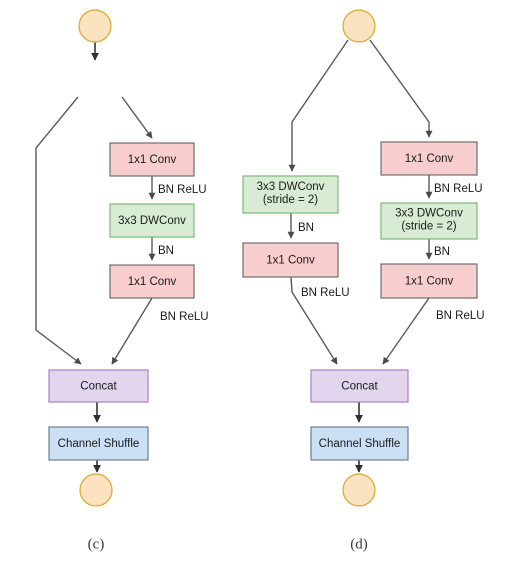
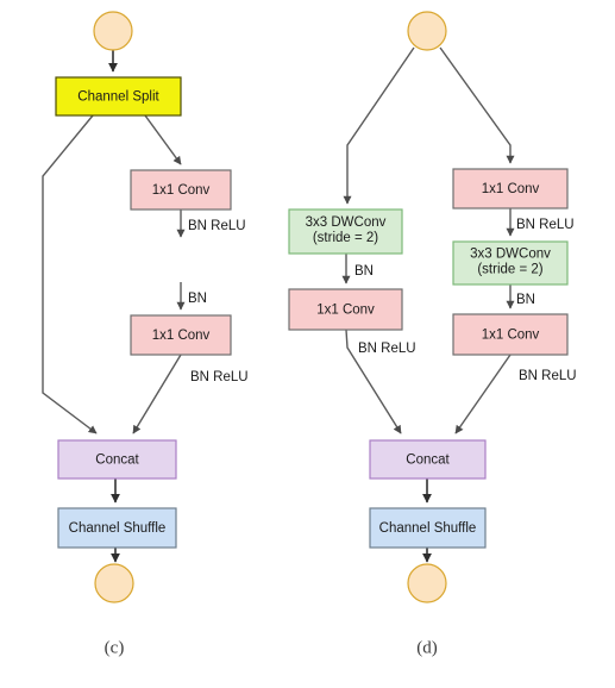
+ Channel Split
  1x1 Conv
- 3x3 DWConv
  1x1 Conv
  Concat
  Channel Shuffle
  BN ReLU
  BN
  BN ReLU
  3x3 DWConv (stride = 2)
  1x1 Conv
  1x1 Conv
  3x3 DWConv (stride = 2)
  1x1 Conv
  Concat
  Channel Shuffle
  BN
  BN ReLU
  BN ReLU
  BN
  BN ReLU
  (c)
  (d)
